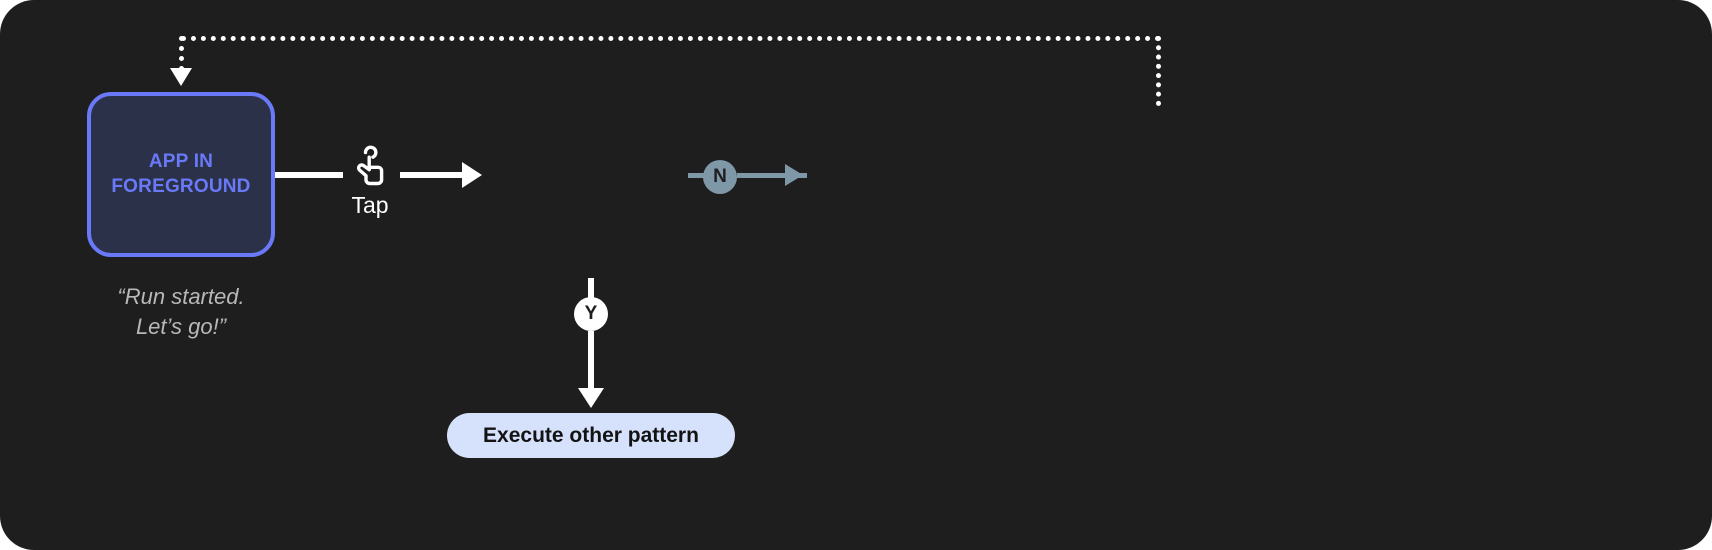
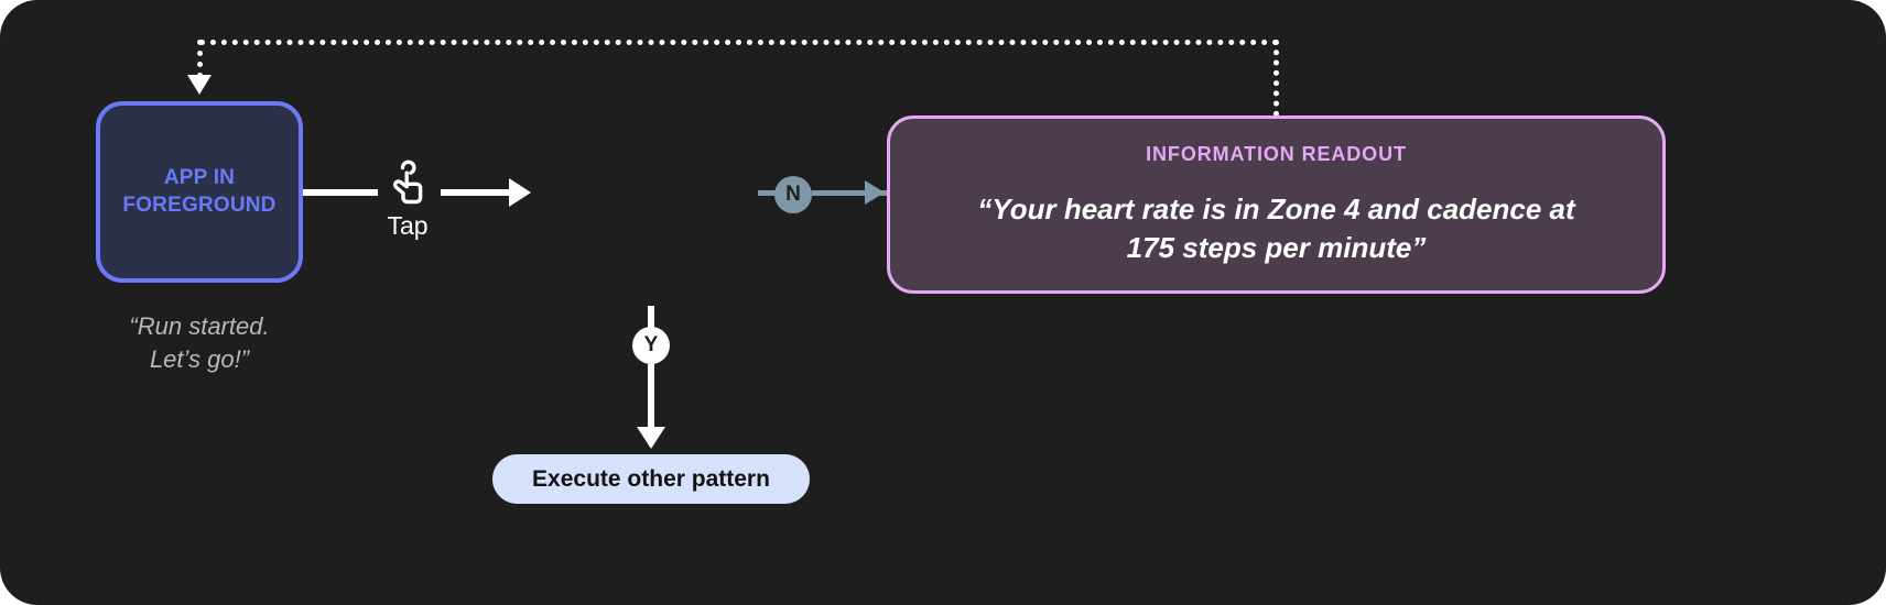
  APP IN
  FOREGROUND
  “Run started.
  Let’s go!”
  Tap
  N
  Y
  Execute other pattern
+ INFORMATION READOUT
+ “Your heart rate is in Zone 4 and cadence at
+ 175 steps per minute”
